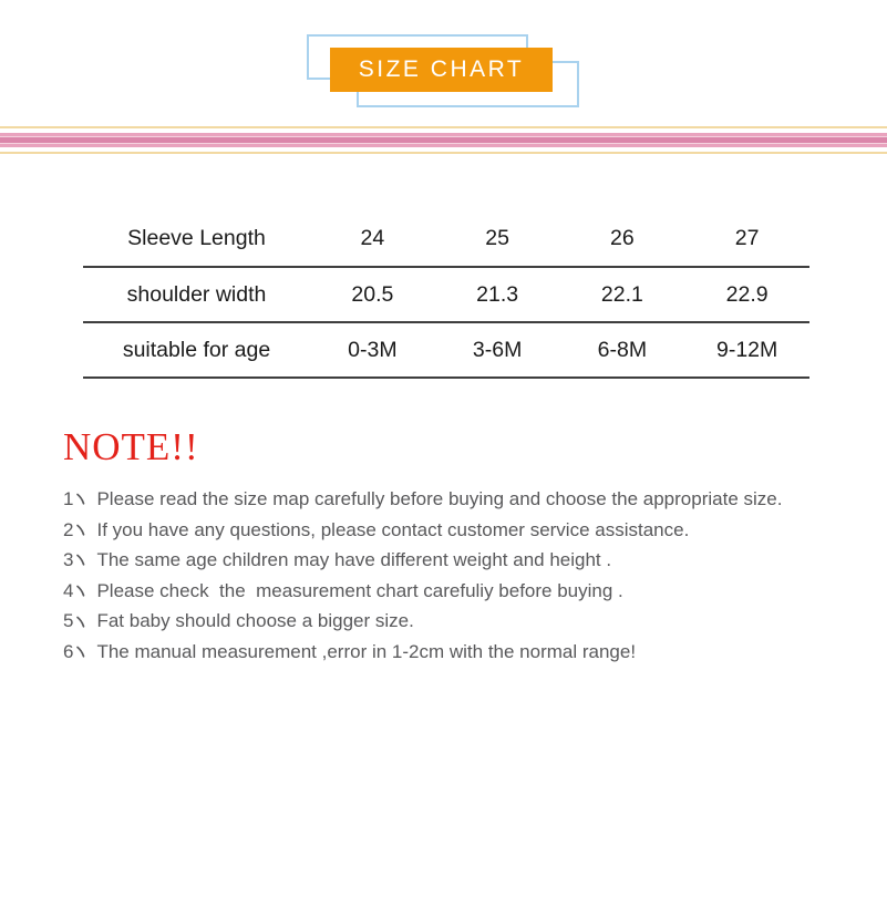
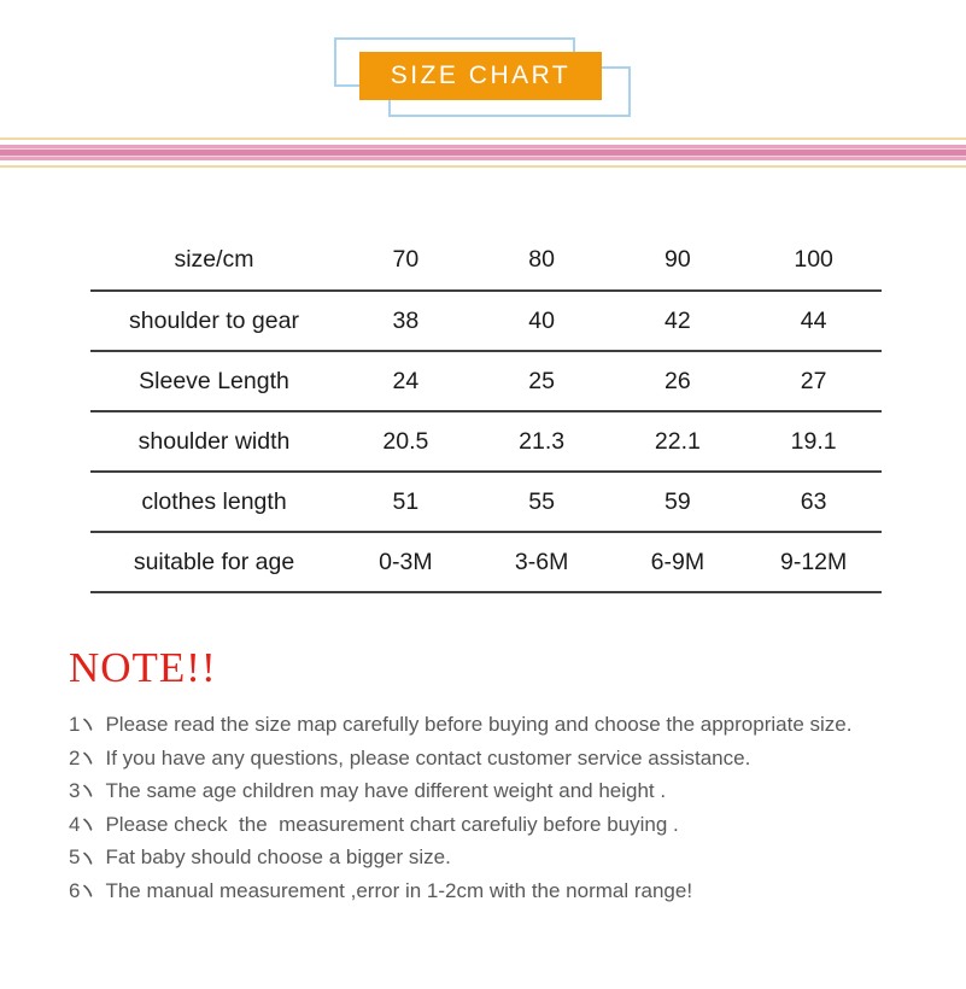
  SIZE CHART
+ size/cm	70	80	90	100
+ shoulder to gear	38	40	42	44
  Sleeve Length	24	25	26	27
- shoulder width	20.5	21.3	22.1	22.9
+ shoulder width	20.5	21.3	22.1	19.1
+ clothes length	51	55	59	63
- suitable for age	0-3M	3-6M	6-8M	9-12M
+ suitable for age	0-3M	3-6M	6-9M	9-12M
  NOTE!!
  1
  Please read the size map carefully before buying and choose the appropriate size.
  2
  If you have any questions, please contact customer service assistance.
  3
  The same age children may have different weight and height .
  4
  Please check the measurement chart carefuliy before buying .
  5
  Fat baby should choose a bigger size.
  6
  The manual measurement ,error in 1-2cm with the normal range!
